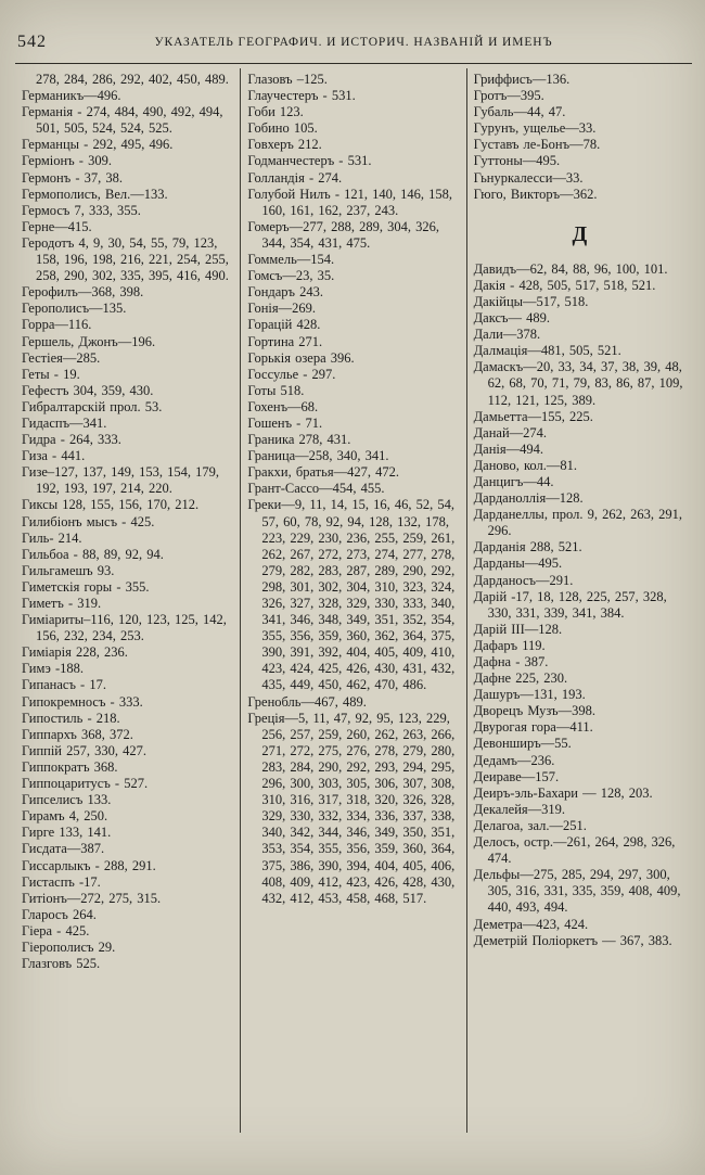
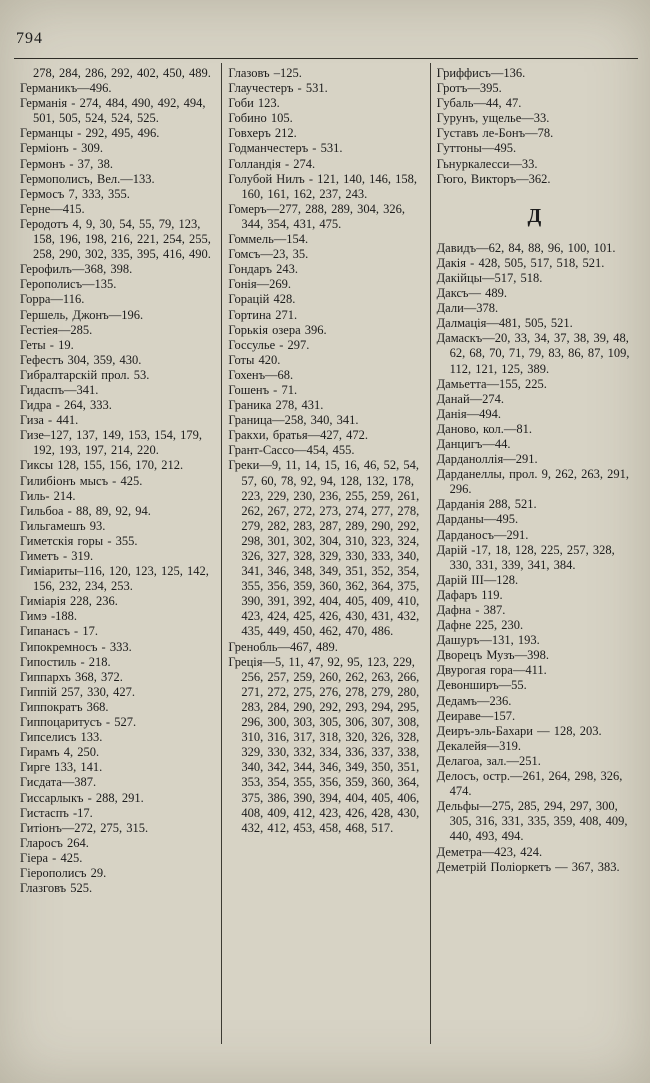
- 542
+ 794
- УКАЗАТЕЛЬ ГЕОГРАФИЧ. И ИСТОРИЧ. НАЗВАНІЙ И ИМЕНЪ
  278, 284, 286, 292, 402, 450, 489.
  Германикъ—496.
  Германія - 274, 484, 490, 492, 494, 501, 505, 524, 524, 525.
  Германцы - 292, 495, 496.
  Герміонъ - 309.
  Гермонъ - 37, 38.
  Гермополисъ, Вел.—133.
  Гермосъ 7, 333, 355.
  Герне—415.
  Геродотъ 4, 9, 30, 54, 55, 79, 123, 158, 196, 198, 216, 221, 254, 255, 258, 290, 302, 335, 395, 416, 490.
  Герофилъ—368, 398.
  Герополисъ—135.
  Горра—116.
  Гершель, Джонъ—196.
  Гестіея—285.
  Геты - 19.
  Гефестъ 304, 359, 430.
  Гибралтарскій прол. 53.
  Гидаспъ—341.
  Гидра - 264, 333.
  Гиза - 441.
  Гизе–127, 137, 149, 153, 154, 179, 192, 193, 197, 214, 220.
  Гиксы 128, 155, 156, 170, 212.
  Гилибіонъ мысъ - 425.
  Гиль- 214.
  Гильбоа - 88, 89, 92, 94.
  Гильгамешъ 93.
  Гиметскія горы - 355.
  Гиметъ - 319.
  Гиміариты–116, 120, 123, 125, 142, 156, 232, 234, 253.
  Гиміарія 228, 236.
  Гимэ -188.
  Гипанасъ - 17.
  Гипокремносъ - 333.
  Гипостиль - 218.
  Гиппархъ 368, 372.
  Гиппій 257, 330, 427.
  Гиппократъ 368.
  Гиппоцаритусъ - 527.
  Гипселисъ 133.
  Гирамъ 4, 250.
  Гирге 133, 141.
  Гисдата—387.
  Гиссарлыкъ - 288, 291.
  Гистаспъ -17.
  Гитіонъ—272, 275, 315.
  Гларосъ 264.
  Гіера - 425.
  Гіерополисъ 29.
  Глазговъ 525.
  Глазовъ –125.
  Глаучестеръ - 531.
  Гоби 123.
  Гобино 105.
  Говхеръ 212.
  Годманчестеръ - 531.
  Голландія - 274.
  Голубой Нилъ - 121, 140, 146, 158, 160, 161, 162, 237, 243.
  Гомеръ—277, 288, 289, 304, 326, 344, 354, 431, 475.
  Гоммель—154.
  Гомсъ—23, 35.
  Гондаръ 243.
  Гонія—269.
  Горацій 428.
  Гортина 271.
  Горькія озера 396.
  Госсулье - 297.
- Готы 518.
+ Готы 420.
  Гохенъ—68.
  Гошенъ - 71.
  Граника 278, 431.
  Граница—258, 340, 341.
  Гракхи, братья—427, 472.
  Грант-Сассо—454, 455.
  Греки—9, 11, 14, 15, 16, 46, 52, 54, 57, 60, 78, 92, 94, 128, 132, 178, 223, 229, 230, 236, 255, 259, 261, 262, 267, 272, 273, 274, 277, 278, 279, 282, 283, 287, 289, 290, 292, 298, 301, 302, 304, 310, 323, 324, 326, 327, 328, 329, 330, 333, 340, 341, 346, 348, 349, 351, 352, 354, 355, 356, 359, 360, 362, 364, 375, 390, 391, 392, 404, 405, 409, 410, 423, 424, 425, 426, 430, 431, 432, 435, 449, 450, 462, 470, 486.
  Гренобль—467, 489.
  Греція—5, 11, 47, 92, 95, 123, 229, 256, 257, 259, 260, 262, 263, 266, 271, 272, 275, 276, 278, 279, 280, 283, 284, 290, 292, 293, 294, 295, 296, 300, 303, 305, 306, 307, 308, 310, 316, 317, 318, 320, 326, 328, 329, 330, 332, 334, 336, 337, 338, 340, 342, 344, 346, 349, 350, 351, 353, 354, 355, 356, 359, 360, 364, 375, 386, 390, 394, 404, 405, 406, 408, 409, 412, 423, 426, 428, 430, 432, 412, 453, 458, 468, 517.
  Гриффисъ—136.
  Гротъ—395.
  Губаль—44, 47.
  Гурунъ, ущелье—33.
  Густавъ ле-Бонъ—78.
  Гуттоны—495.
  Гьнуркалесси—33.
  Гюго, Викторъ—362.
  Д
  Давидъ—62, 84, 88, 96, 100, 101.
  Дакія - 428, 505, 517, 518, 521.
  Дакійцы—517, 518.
  Даксъ— 489.
  Дали—378.
  Далмація—481, 505, 521.
  Дамаскъ—20, 33, 34, 37, 38, 39, 48, 62, 68, 70, 71, 79, 83, 86, 87, 109, 112, 121, 125, 389.
  Дамьетта—155, 225.
  Данай—274.
  Данія—494.
  Даново, кол.—81.
  Данцигъ—44.
- Дарданоллія—128.
+ Дарданоллія—291.
  Дарданеллы, прол. 9, 262, 263, 291, 296.
  Дарданія 288, 521.
  Дарданы—495.
  Дарданосъ—291.
  Дарій -17, 18, 128, 225, 257, 328, 330, 331, 339, 341, 384.
  Дарій III—128.
  Дафаръ 119.
  Дафна - 387.
  Дафне 225, 230.
  Дашуръ—131, 193.
  Дворецъ Музъ—398.
  Двурогая гора—411.
  Девонширъ—55.
  Дедамъ—236.
  Деираве—157.
  Деиръ-эль-Бахари — 128, 203.
  Декалейя—319.
  Делагоа, зал.—251.
  Делосъ, остр.—261, 264, 298, 326, 474.
  Дельфы—275, 285, 294, 297, 300, 305, 316, 331, 335, 359, 408, 409, 440, 493, 494.
  Деметра—423, 424.
  Деметрій Поліоркетъ — 367, 383.
